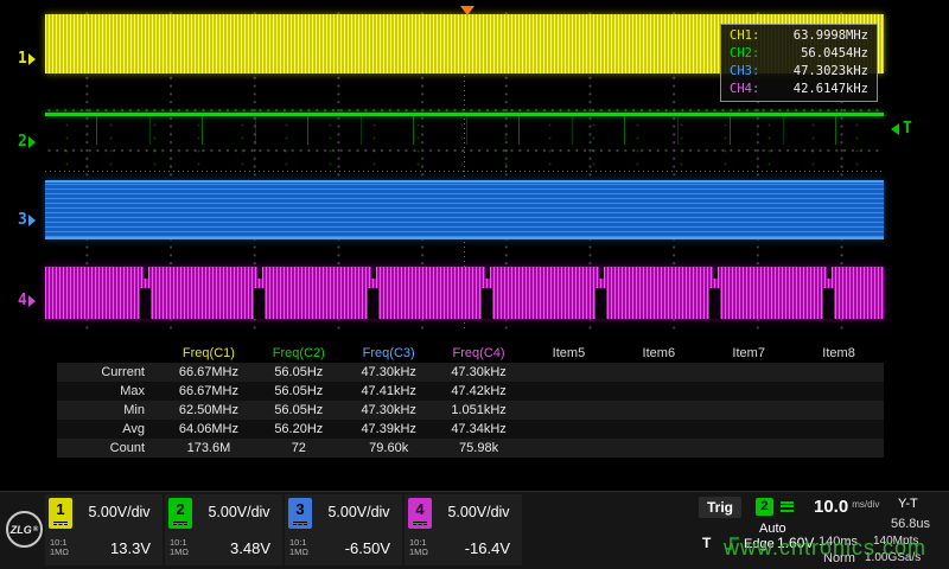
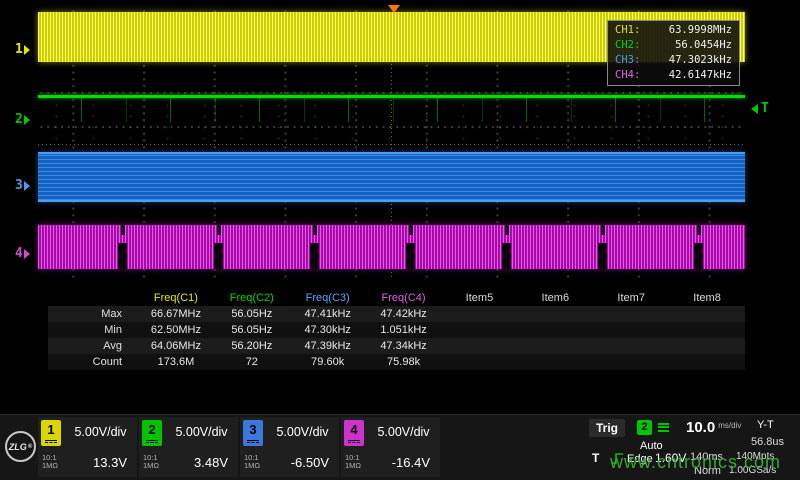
  1
  2
  3
  4
  T
  CH1:
  63.9998MHz
  CH2:
  56.0454Hz
  CH3:
  47.3023kHz
  CH4:
  42.6147kHz
  	Freq(C1)	Freq(C2)	Freq(C3)	Freq(C4)	Item5	Item6	Item7	Item8
- Current	66.67MHz	56.05Hz	47.30kHz	47.30kHz
  Max	66.67MHz	56.05Hz	47.41kHz	47.42kHz
  Min	62.50MHz	56.05Hz	47.30kHz	1.051kHz
  Avg	64.06MHz	56.20Hz	47.39kHz	47.34kHz
  Count	173.6M	72	79.60k	75.98k
  ZLG
  1
  5.00V/div
  10:1
  1MΩ
  13.3V
  2
  5.00V/div
  10:1
  1MΩ
  3.48V
  3
  5.00V/div
  10:1
  1MΩ
  -6.50V
  4
  5.00V/div
  10:1
  1MΩ
  -16.4V
  Trig
  2
  Auto
  10.0
  ms/div
  Y-T
  56.8us
  T
  Edge
  1.60V
  140ms
  Norm
  140Mpts
  1.00GSa/s
  www.cntronics.com
